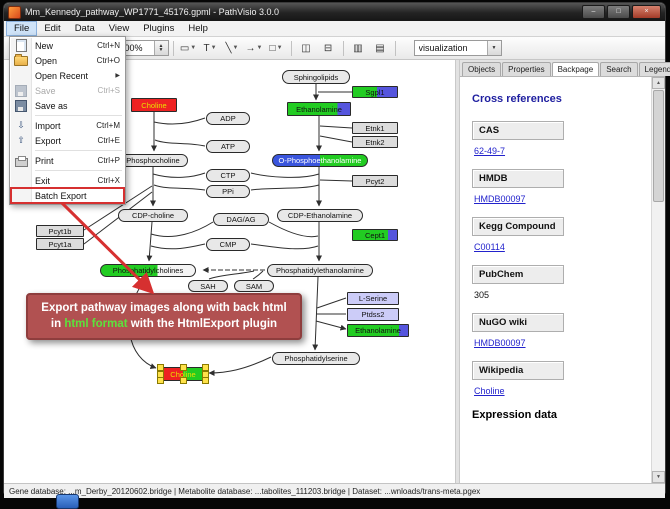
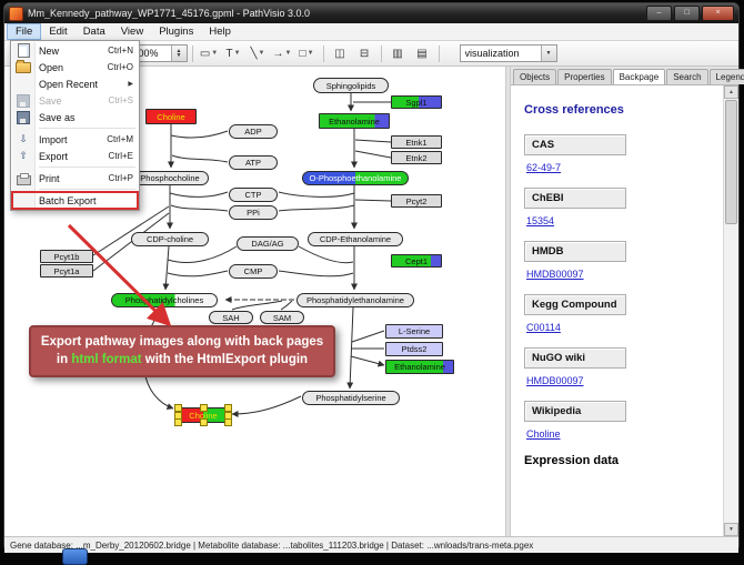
  Mm_Kennedy_pathway_WP1771_45176.gpml - PathVisio 3.0.0
  File
  Edit
  Data
  View
  Plugins
  Help
  00%
  ▭
  T
  ╲
  →
  □
  ◫
  ⊟
  ▥
  ▤
  visualization
  Sphingolipids
  Sgpl1
  Choline
  Ethanolamine
  ADP
  Etnk1
  Etnk2
  ATP
  Phosphocholine
  O-Phosphoethanolamine
  CTP
  Pcyt2
  PPi
  CDP-choline
  DAG/AG
  CDP-Ethanolamine
  Cept1
  Pcyt1b
  Pcyt1a
  CMP
  Phoshatidylcholines
  Phosphatidylethanolamine
  SAH
  SAM
  L-Serine
  Ptdss2
  Ethanolamine
  Phosphatidylserine
  Choline
- Export pathway images along with back html in html format with the HtmlExport plugin
+ Export pathway images along with back pages in html format with the HtmlExport plugin
  Objects
  Properties
  Backpage
  Search
  Legend
  Cross references
  CAS
  62-49-7
+ ChEBI
+ 15354
  HMDB
  HMDB00097
  Kegg Compound
  C00114
- PubChem
- 305
  NuGO wiki
  HMDB00097
  Wikipedia
  Choline
  Expression data
  Gene database: ...m_Derby_20120602.bridge | Metabolite database: ...tabolites_111203.bridge | Dataset: ...wnloads/trans-meta.pgex
  New
  Ctrl+N
  Open
  Ctrl+O
  Open Recent
  Save
  Ctrl+S
  Save as
  ⇩
  Import
  Ctrl+M
  ⇧
  Export
  Ctrl+E
  Print
  Ctrl+P
- Exit
- Ctrl+X
  Batch Export
